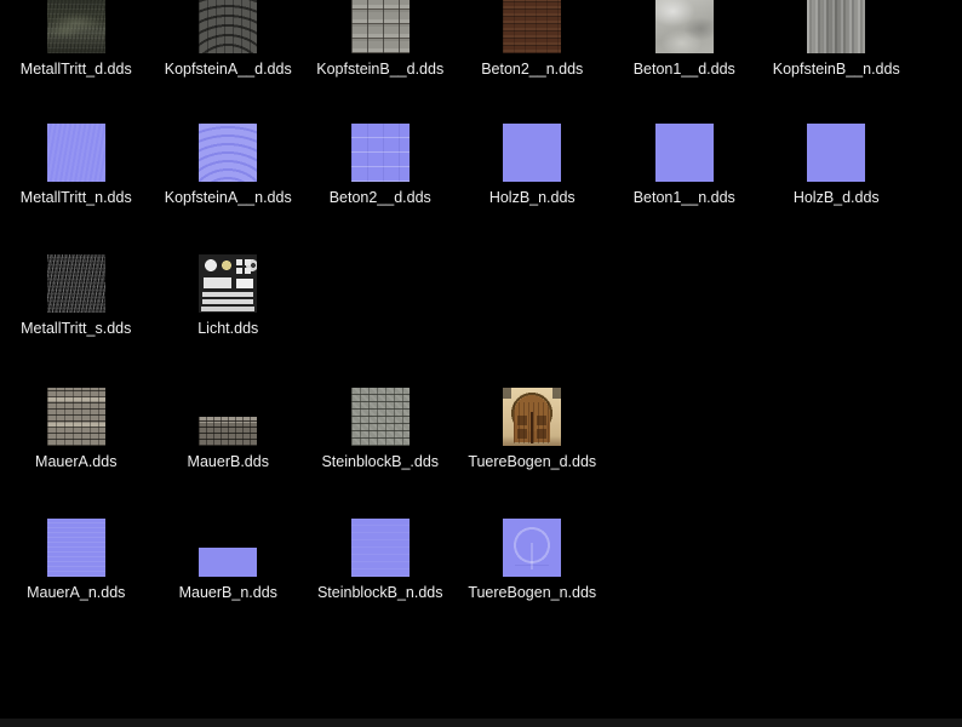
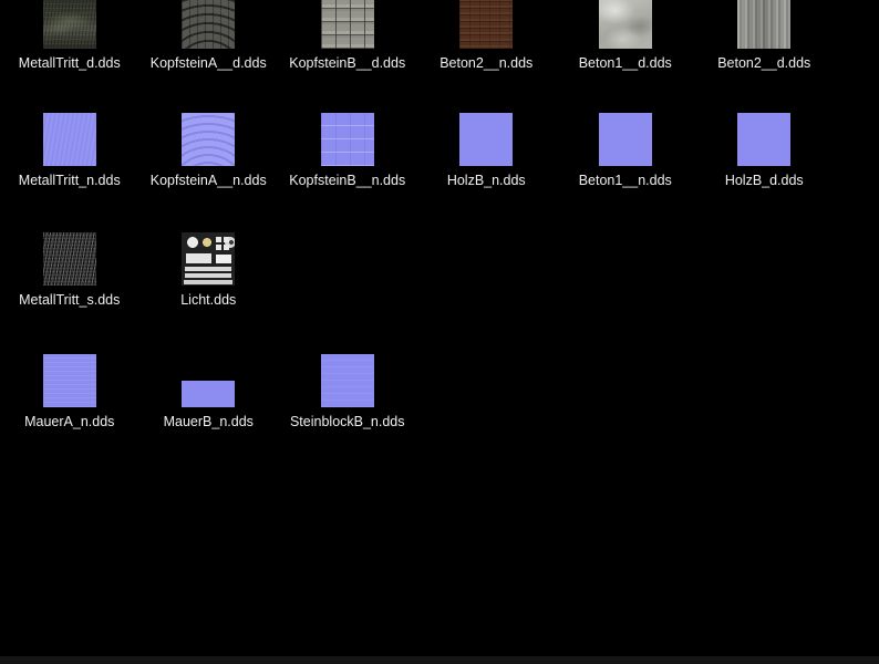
  MetallTritt_d.dds
  KopfsteinA__d.dds
  KopfsteinB__d.dds
  Beton2__n.dds
  Beton1__d.dds
- KopfsteinB__n.dds
+ Beton2__d.dds
  MetallTritt_n.dds
  KopfsteinA__n.dds
- Beton2__d.dds
+ KopfsteinB__n.dds
  HolzB_n.dds
  Beton1__n.dds
  HolzB_d.dds
  MetallTritt_s.dds
  Licht.dds
- MauerA.dds
- MauerB.dds
- SteinblockB_.dds
- TuereBogen_d.dds
  MauerA_n.dds
  MauerB_n.dds
  SteinblockB_n.dds
- TuereBogen_n.dds
